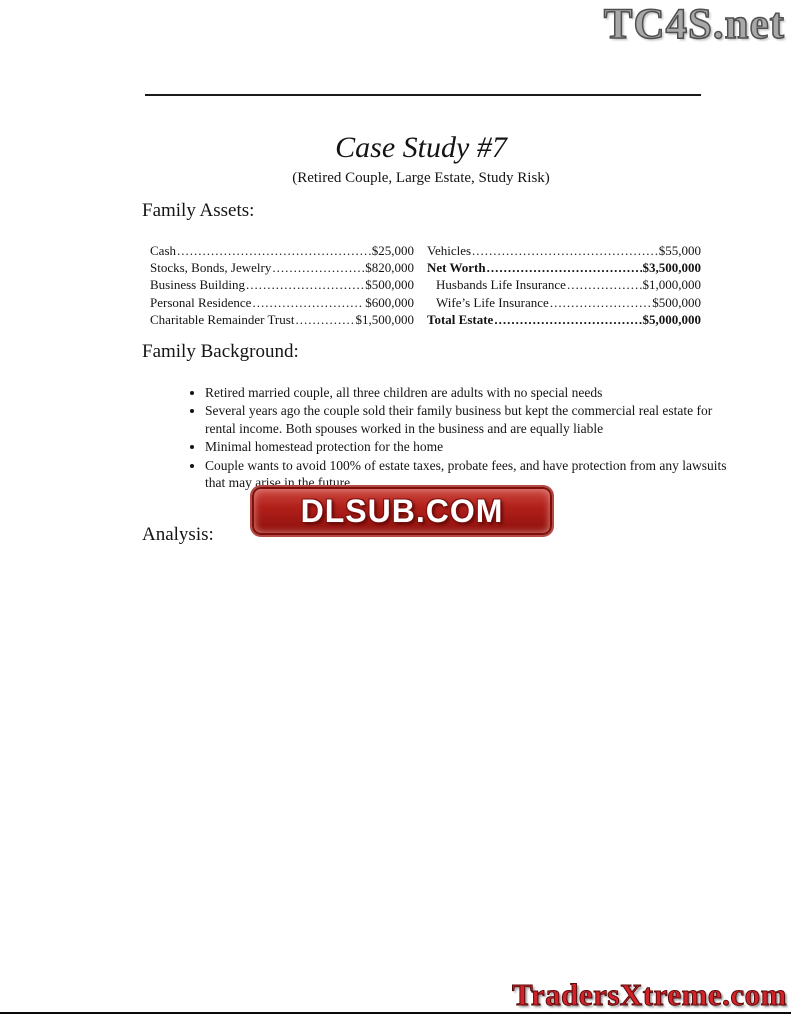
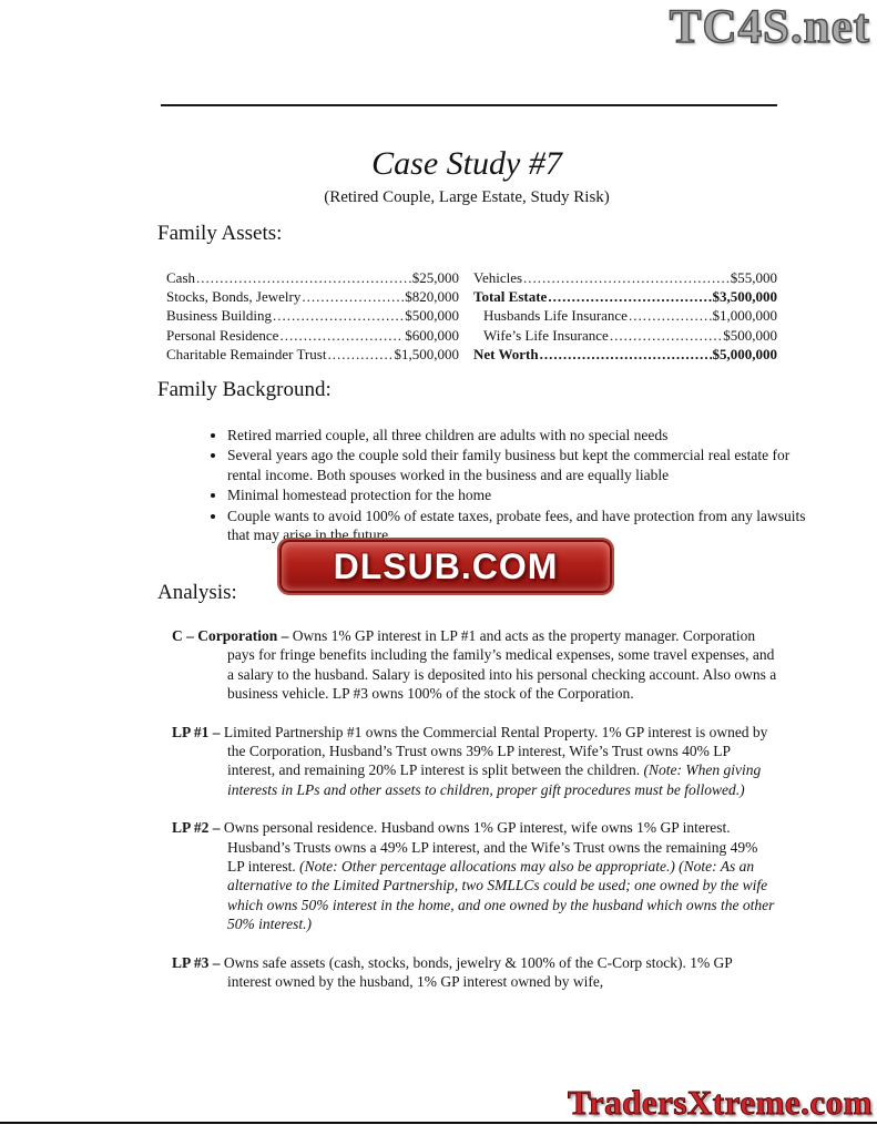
  TC4S.net
  Case Study #7
  (Retired Couple, Large Estate, Study Risk)
  Family Assets:
  Cash
  $25,000
  Stocks, Bonds, Jewelry
  $820,000
  Business Building
  $500,000
  Personal Residence
  $600,000
  Charitable Remainder Trust
  $1,500,000
  Vehicles
  $55,000
- Net Worth
+ Total Estate
  $3,500,000
  Husbands Life Insurance
  $1,000,000
  Wife’s Life Insurance
  $500,000
- Total Estate
+ Net Worth
  $5,000,000
  Family Background:
  Retired married couple, all three children are adults with no special needs
  Several years ago the couple sold their family business but kept the commercial real estate for rental income. Both spouses worked in the business and are equally liable
  Minimal homestead protection for the home
  Couple wants to avoid 100% of estate taxes, probate fees, and have protection from any lawsuits that may arise in the future
  DLSUB.COM
  Analysis:
+ C – Corporation – Owns 1% GP interest in LP #1 and acts as the property manager. Corporation pays for fringe benefits including the family’s medical expenses, some travel expenses, and a salary to the husband. Salary is deposited into his personal checking account. Also owns a business vehicle. LP #3 owns 100% of the stock of the Corporation.
+ LP #1 – Limited Partnership #1 owns the Commercial Rental Property. 1% GP interest is owned by the Corporation, Husband’s Trust owns 39% LP interest, Wife’s Trust owns 40% LP interest, and remaining 20% LP interest is split between the children. (Note: When giving interests in LPs and other assets to children, proper gift procedures must be followed.)
+ LP #2 – Owns personal residence. Husband owns 1% GP interest, wife owns 1% GP interest. Husband’s Trusts owns a 49% LP interest, and the Wife’s Trust owns the remaining 49% LP interest. (Note: Other percentage allocations may also be appropriate.) (Note: As an alternative to the Limited Partnership, two SMLLCs could be used; one owned by the wife which owns 50% interest in the home, and one owned by the husband which owns the other 50% interest.)
+ LP #3 – Owns safe assets (cash, stocks, bonds, jewelry & 100% of the C-Corp stock). 1% GP interest owned by the husband, 1% GP interest owned by wife,
  TradersXtreme.com
